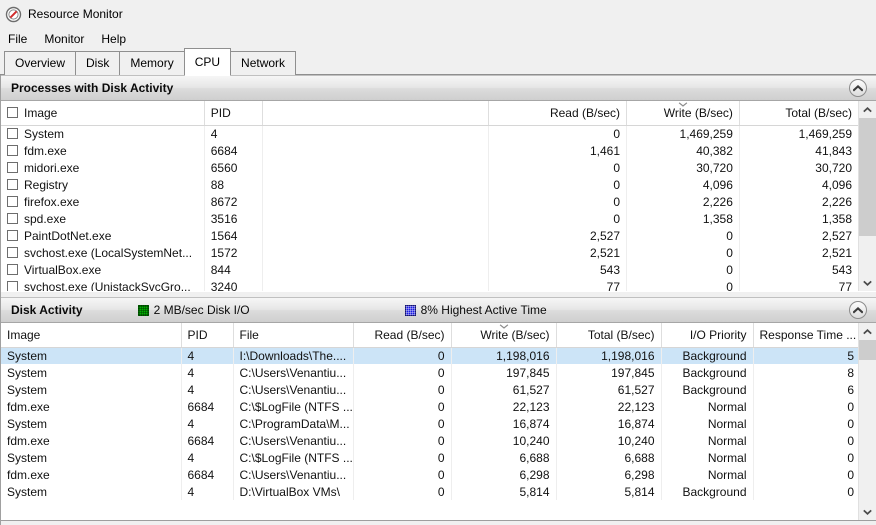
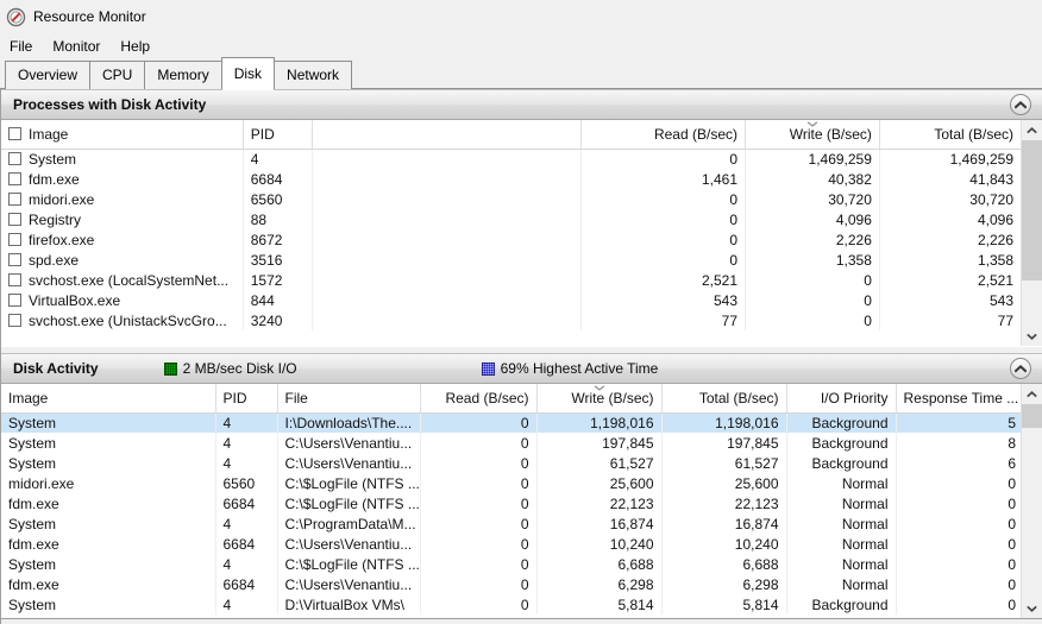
  Resource Monitor
  File
  Monitor
  Help
  Overview
- Disk
+ CPU
  Memory
- CPU
+ Disk
  Network
  Processes with Disk Activity
  Image	PID		Read (B/sec)	Write (B/sec)	Total (B/sec)
  System	4		0	1,469,259	1,469,259
  fdm.exe	6684		1,461	40,382	41,843
  midori.exe	6560		0	30,720	30,720
  Registry	88		0	4,096	4,096
  firefox.exe	8672		0	2,226	2,226
  spd.exe	3516		0	1,358	1,358
- PaintDotNet.exe	1564		2,527	0	2,527
  svchost.exe (LocalSystemNet...	1572		2,521	0	2,521
  VirtualBox.exe	844		543	0	543
  svchost.exe (UnistackSvcGro...	3240		77	0	77
  Disk Activity
  2 MB/sec Disk I/O
- 8% Highest Active Time
+ 69% Highest Active Time
  Image	PID	File	Read (B/sec)	Write (B/sec)	Total (B/sec)	I/O Priority	Response Time ...
  System	4	I:\Downloads\The....	0	1,198,016	1,198,016	Background	5
  System	4	C:\Users\Venantiu...	0	197,845	197,845	Background	8
  System	4	C:\Users\Venantiu...	0	61,527	61,527	Background	6
+ midori.exe	6560	C:\$LogFile (NTFS ...	0	25,600	25,600	Normal	0
  fdm.exe	6684	C:\$LogFile (NTFS ...	0	22,123	22,123	Normal	0
  System	4	C:\ProgramData\M...	0	16,874	16,874	Normal	0
  fdm.exe	6684	C:\Users\Venantiu...	0	10,240	10,240	Normal	0
  System	4	C:\$LogFile (NTFS ...	0	6,688	6,688	Normal	0
  fdm.exe	6684	C:\Users\Venantiu...	0	6,298	6,298	Normal	0
  System	4	D:\VirtualBox VMs\	0	5,814	5,814	Background	0
